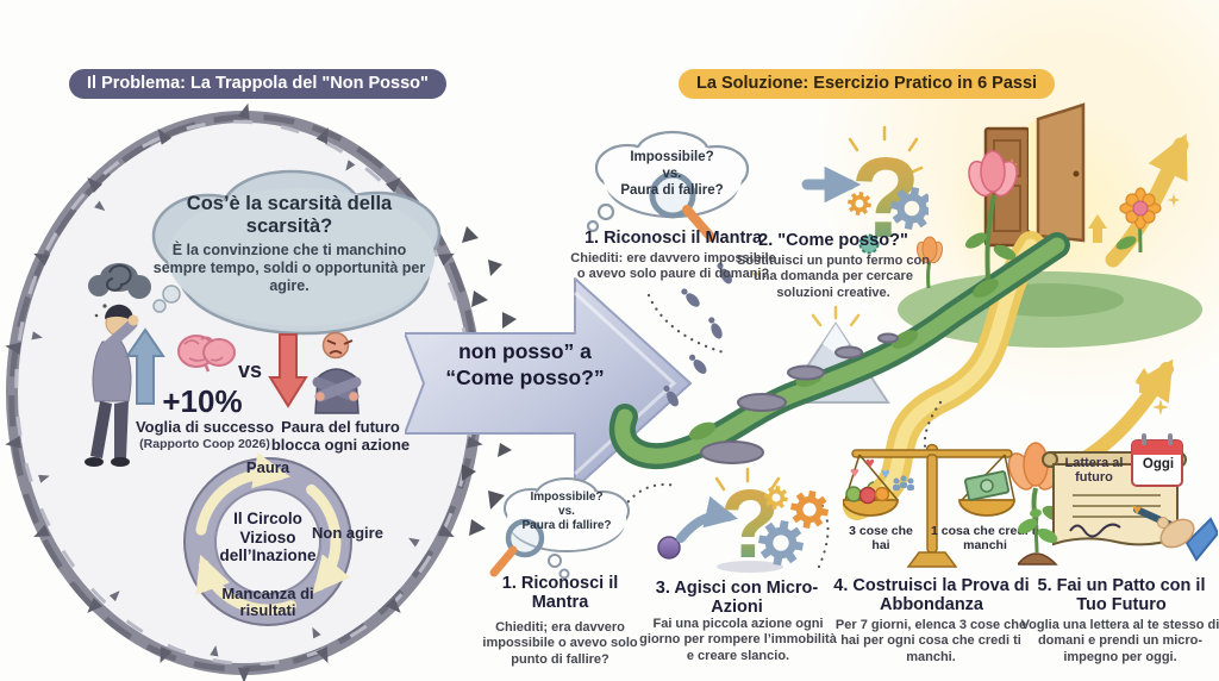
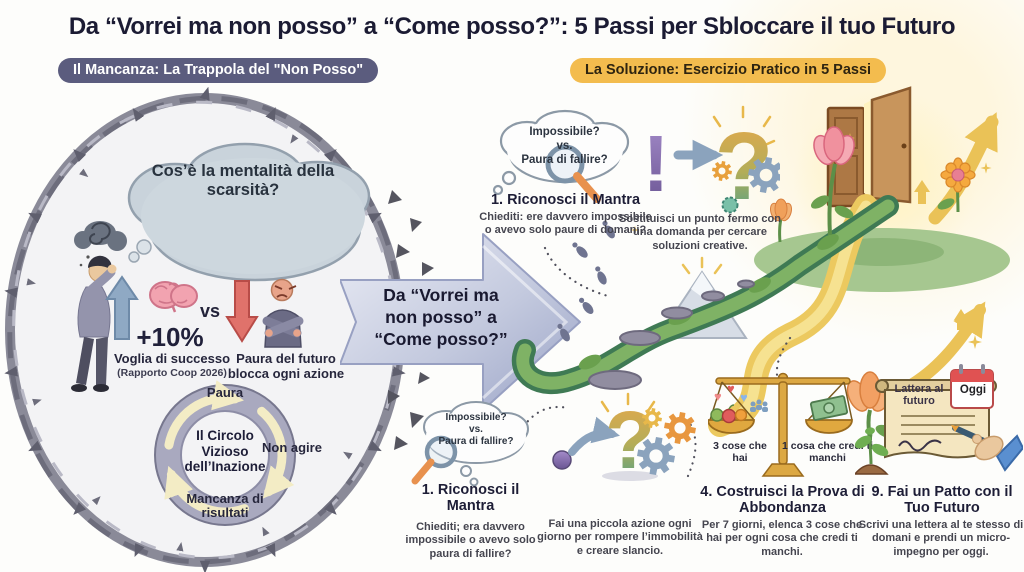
+ Da “Vorrei ma non posso” a “Come posso?”: 5 Passi per Sbloccare il tuo Futuro
- Il Problema: La Trappola del "Non Posso"
+ Il Mancanza: La Trappola del "Non Posso"
- La Soluzione: Esercizio Pratico in 6 Passi
+ La Soluzione: Esercizio Pratico in 5 Passi
- Cos’è la scarsità della scarsità?
+ Cos’è la mentalità della scarsità?
- È la convinzione che ti manchino sempre tempo, soldi o opportunità per agire.
  +10%
  vs
  Voglia di successo
  (Rapporto Coop 2026)
  Paura del futuro blocca ogni azione
  Paura
  Non agire
  Mancanza di risultati
  Il Circolo Vizioso dell’Inazione
+ Da “Vorrei ma
  non posso” a
  “Come posso?”
  Impossibile?
  vs.
  Paura di fallire?
  1. Riconosci il Mantra
  Chiediti: ere davvero impossibile o avevo solo paure di domani?
+ !
  ?
- 2. "Come posso?"
  Sostituisci un punto fermo con una domanda per cercare soluzioni creative.
  Impossibile?
  vs.
  Paura di fallire?
  1. Riconosci il Mantra
- Chiediti; era davvero impossibile o avevo solo punto di fallire?
+ Chiediti; era davvero impossibile o avevo solo paura di fallire?
  ?
- 3. Agisci con Micro-Azioni
  Fai una piccola azione ogni giorno per rompere l’immobilità e creare slancio.
  ♥
  ♥
  ♥
  3 cose che hai
  1 cosa che cre t manchi
  4. Costruisci la Prova di Abbondanza
  Per 7 giorni, elenca 3 cose che hai per ogni cosa che credi ti manchi.
  Lattera al futuro
  Oggi
- 5. Fai un Patto con il Tuo Futuro
+ 9. Fai un Patto con il Tuo Futuro
- Voglia una lettera al te stesso di domani e prendi un micro-impegno per oggi.
+ Scrivi una lettera al te stesso di domani e prendi un micro-impegno per oggi.
